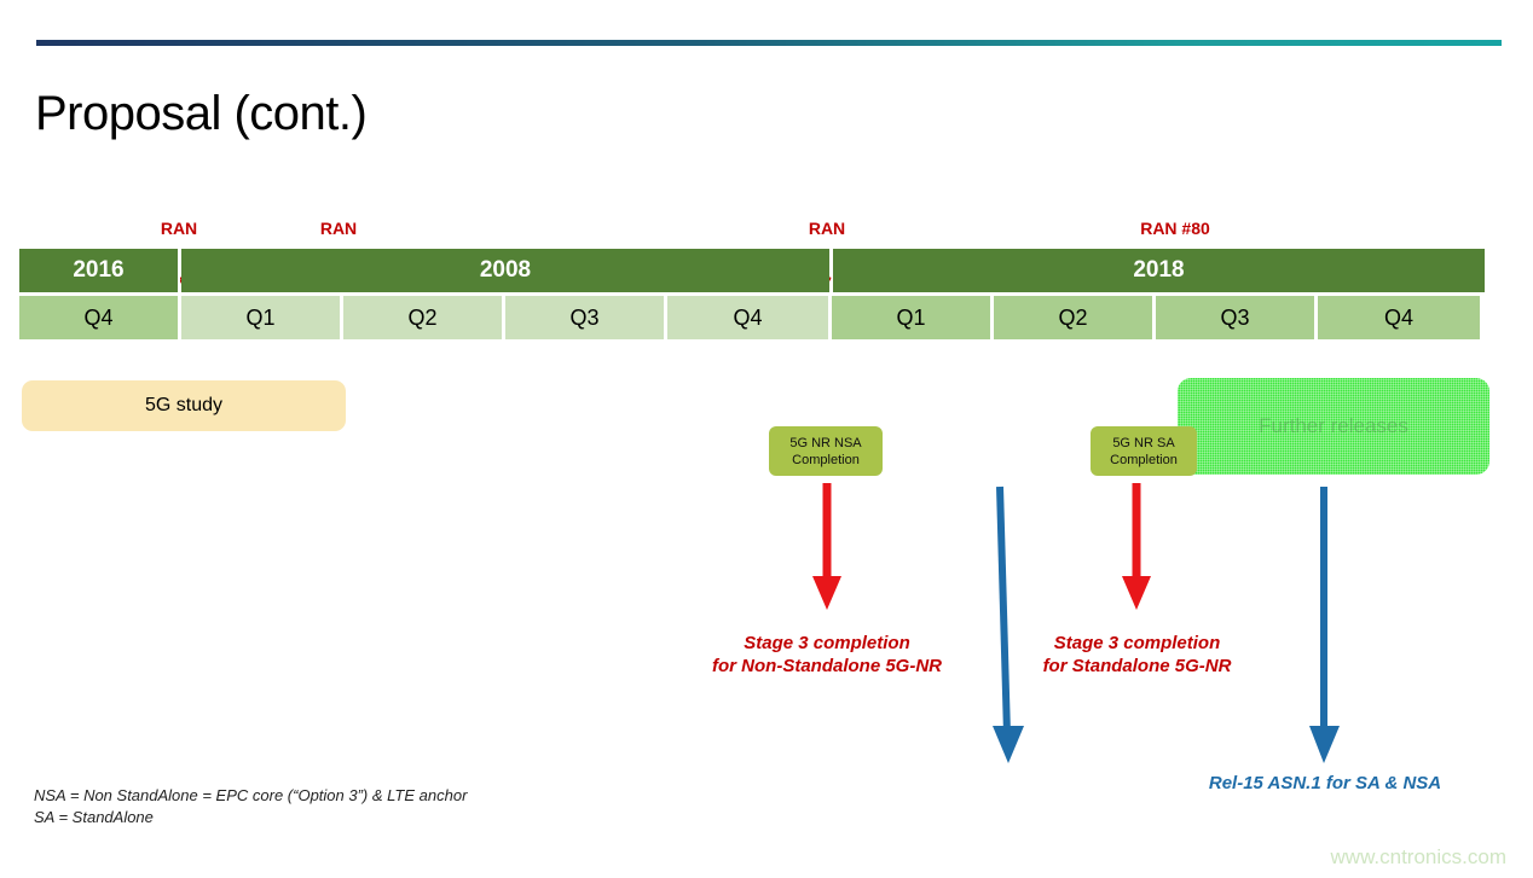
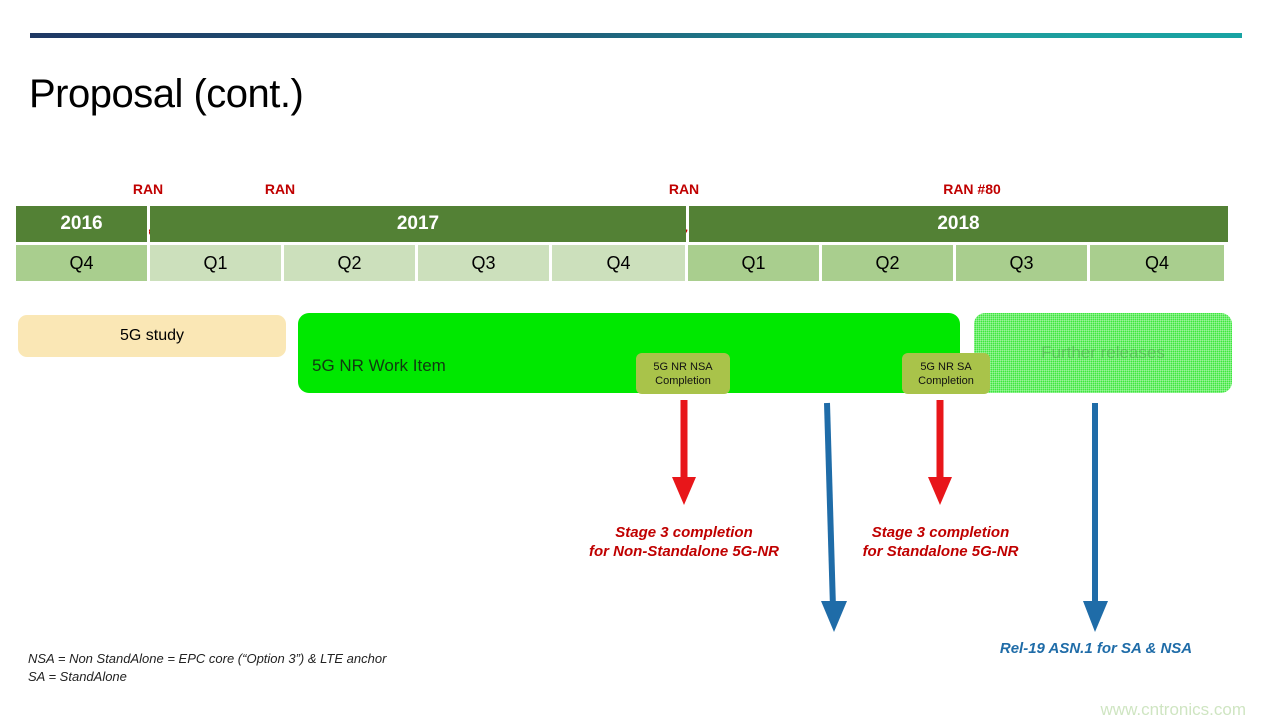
  Proposal (cont.)
  RAN
  RAN
  RAN
  RAN #80
  2016
- 2008
+ 2017
  2018
  Q4
  Q1
  Q2
  Q3
  Q4
  Q1
  Q2
  Q3
  Q4
  5G study
+ 5G NR Work Item
  Further releases
  5G NR NSA
  Completion
  5G NR SA
  Completion
  Stage 3 completion
  for Non-Standalone 5G-NR
  Stage 3 completion
  for Standalone 5G-NR
- Rel-15 ASN.1 for SA & NSA
+ Rel-19 ASN.1 for SA & NSA
  NSA = Non StandAlone = EPC core (“Option 3”) & LTE anchor
  SA = StandAlone
  www.cntronics.com
